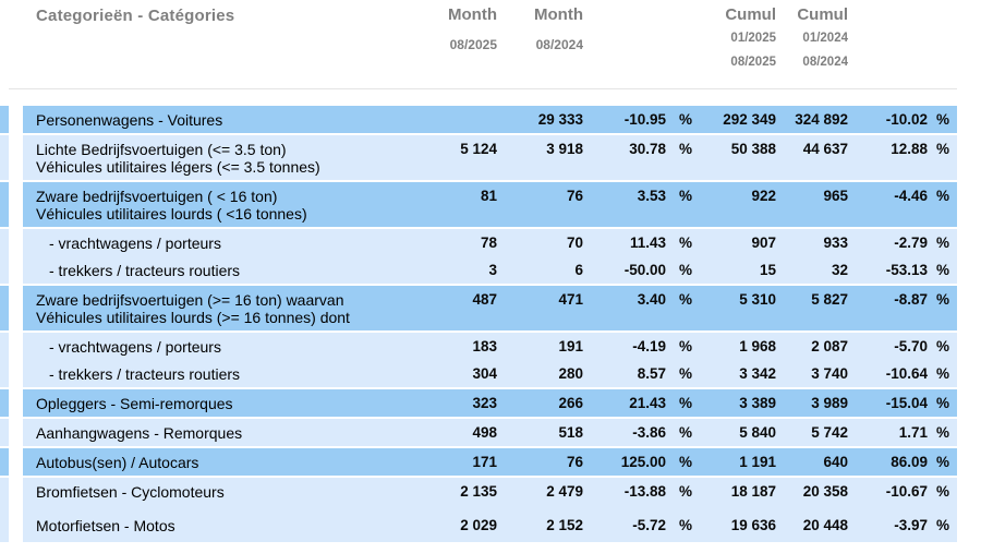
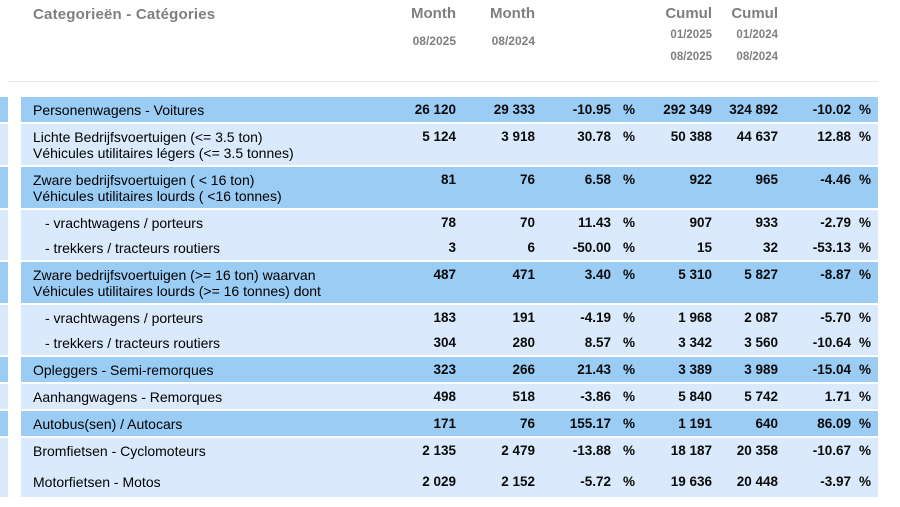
  Categorieën - Catégories
  Month
  08/2025
  Month
  08/2024
  Cumul
  01/2025
  08/2025
  Cumul
  01/2024
  08/2024
  Personenwagens - Voitures
+ 26 120
  29 333
  -10.95
  %
  292 349
  324 892
  -10.02
  %
  Lichte Bedrijfsvoertuigen (<= 3.5 ton)
  Véhicules utilitaires légers (<= 3.5 tonnes)
  5 124
  3 918
  30.78
  %
  50 388
  44 637
  12.88
  %
  Zware bedrijfsvoertuigen ( < 16 ton)
  Véhicules utilitaires lourds ( <16 tonnes)
  81
  76
- 3.53
+ 6.58
  %
  922
  965
  -4.46
  %
  - vrachtwagens / porteurs
  78
  70
  11.43
  %
  907
  933
  -2.79
  %
  - trekkers / tracteurs routiers
  3
  6
  -50.00
  %
  15
  32
  -53.13
  %
  Zware bedrijfsvoertuigen (>= 16 ton) waarvan
  Véhicules utilitaires lourds (>= 16 tonnes) dont
  487
  471
  3.40
  %
  5 310
  5 827
  -8.87
  %
  - vrachtwagens / porteurs
  183
  191
  -4.19
  %
  1 968
  2 087
  -5.70
  %
  - trekkers / tracteurs routiers
  304
  280
  8.57
  %
  3 342
- 3 740
+ 3 560
  -10.64
  %
  Opleggers - Semi-remorques
  323
  266
  21.43
  %
  3 389
  3 989
  -15.04
  %
  Aanhangwagens - Remorques
  498
  518
  -3.86
  %
  5 840
  5 742
  1.71
  %
  Autobus(sen) / Autocars
  171
  76
- 125.00
+ 155.17
  %
  1 191
  640
  86.09
  %
  Bromfietsen - Cyclomoteurs
  2 135
  2 479
  -13.88
  %
  18 187
  20 358
  -10.67
  %
  Motorfietsen - Motos
  2 029
  2 152
  -5.72
  %
  19 636
  20 448
  -3.97
  %
